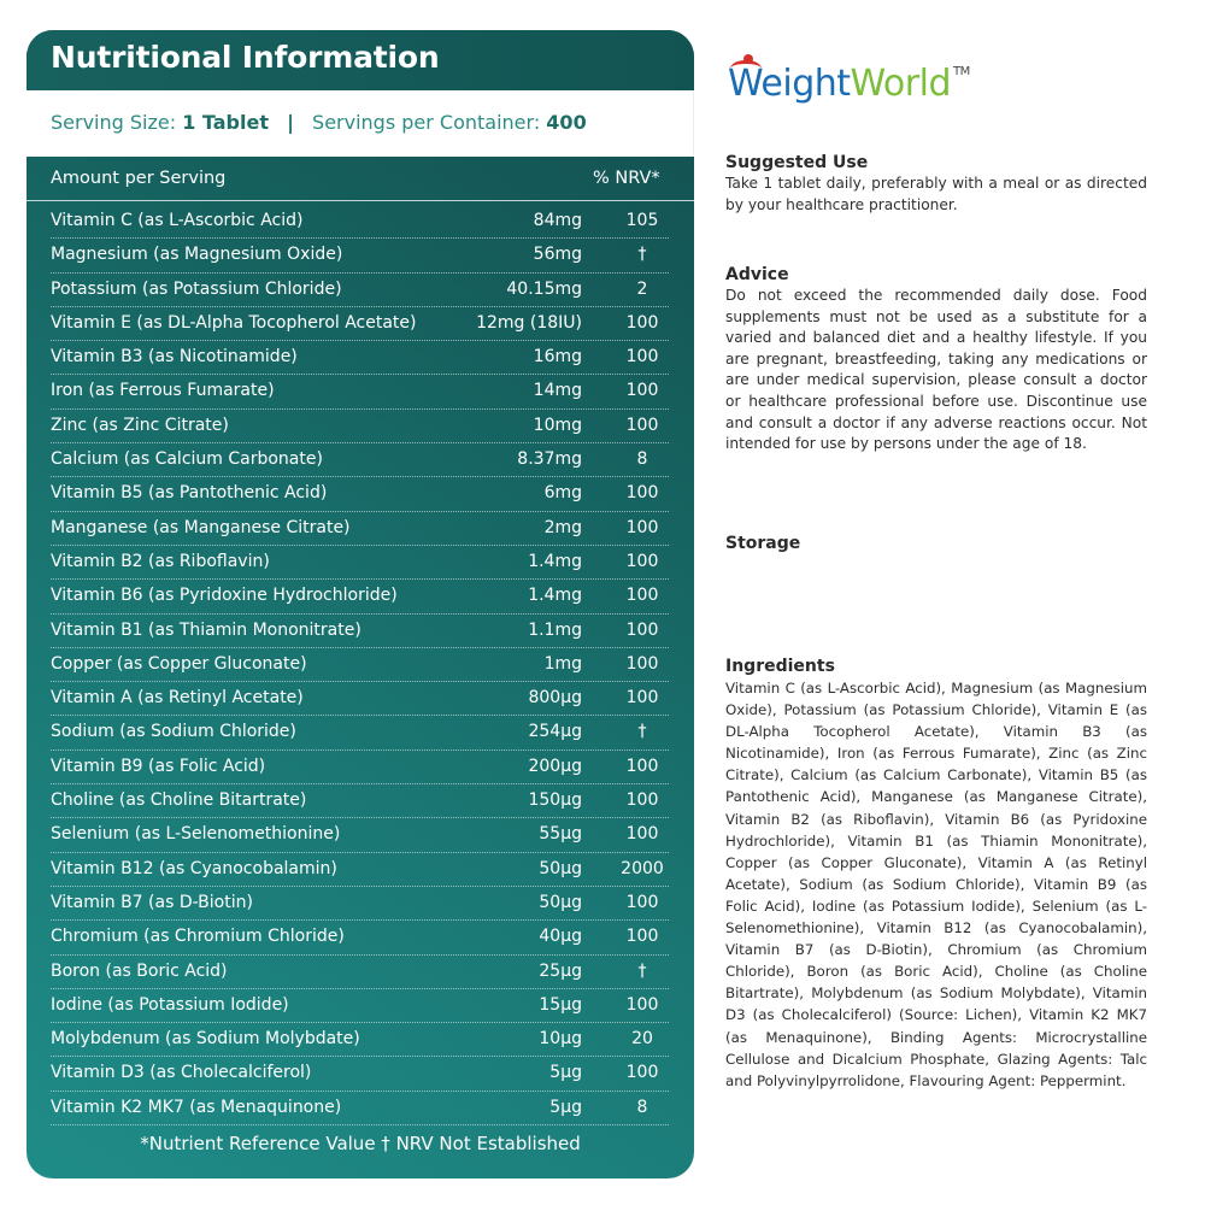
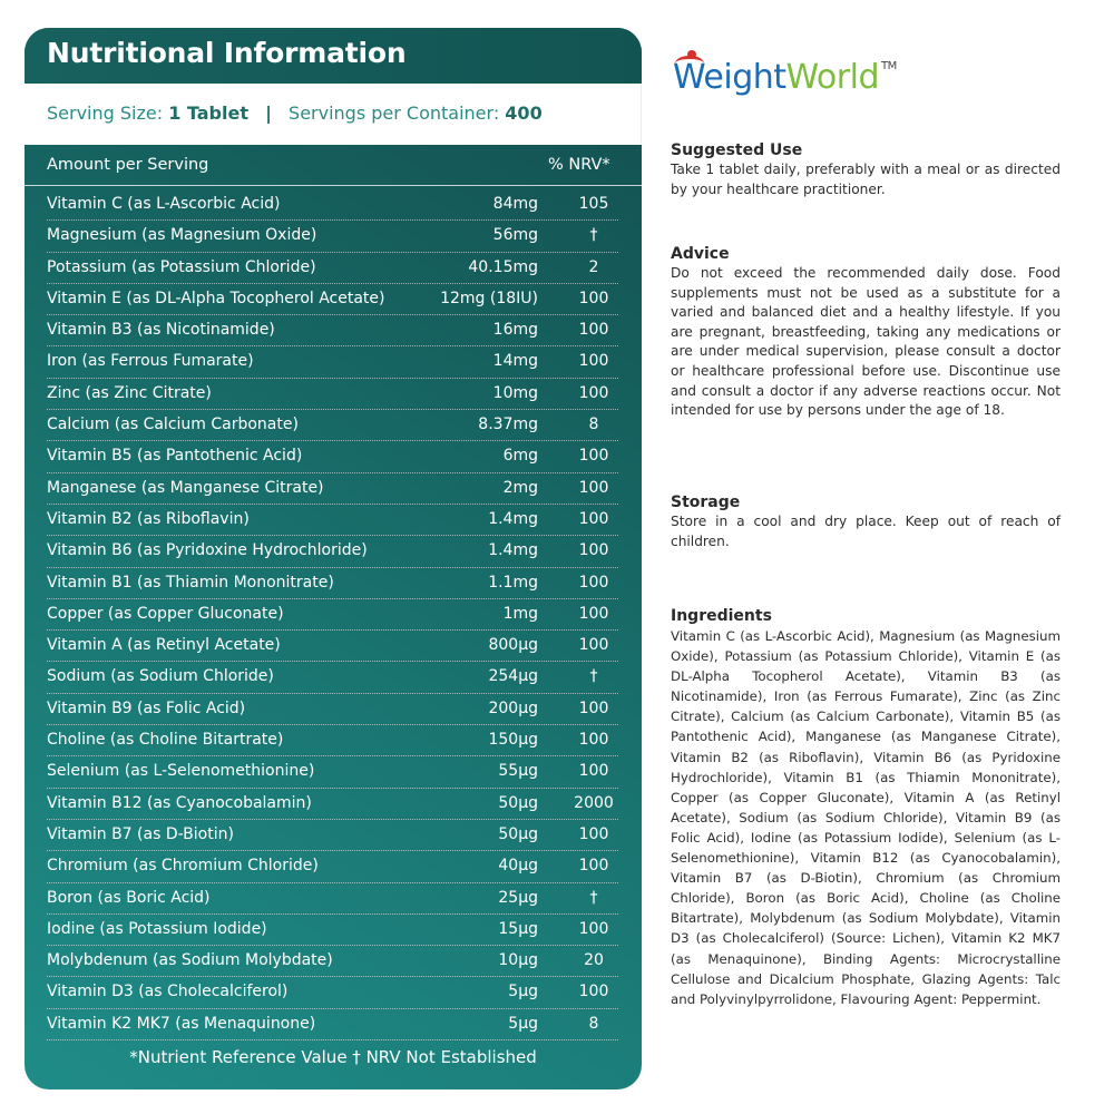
  Nutritional Information
  Serving Size: 1 Tablet | Servings per Container: 400
  Amount per Serving
  % NRV*
  Vitamin C (as L-Ascorbic Acid)
  84mg
  105
  Magnesium (as Magnesium Oxide)
  56mg
  †
  Potassium (as Potassium Chloride)
  40.15mg
  2
  Vitamin E (as DL-Alpha Tocopherol Acetate)
  12mg (18IU)
  100
  Vitamin B3 (as Nicotinamide)
  16mg
  100
  Iron (as Ferrous Fumarate)
  14mg
  100
  Zinc (as Zinc Citrate)
  10mg
  100
  Calcium (as Calcium Carbonate)
  8.37mg
  8
  Vitamin B5 (as Pantothenic Acid)
  6mg
  100
  Manganese (as Manganese Citrate)
  2mg
  100
  Vitamin B2 (as Riboflavin)
  1.4mg
  100
  Vitamin B6 (as Pyridoxine Hydrochloride)
  1.4mg
  100
  Vitamin B1 (as Thiamin Mononitrate)
  1.1mg
  100
  Copper (as Copper Gluconate)
  1mg
  100
  Vitamin A (as Retinyl Acetate)
  800µg
  100
  Sodium (as Sodium Chloride)
  254µg
  †
  Vitamin B9 (as Folic Acid)
  200µg
  100
  Choline (as Choline Bitartrate)
  150µg
  100
  Selenium (as L-Selenomethionine)
  55µg
  100
  Vitamin B12 (as Cyanocobalamin)
  50µg
  2000
  Vitamin B7 (as D-Biotin)
  50µg
  100
  Chromium (as Chromium Chloride)
  40µg
  100
  Boron (as Boric Acid)
  25µg
  †
  Iodine (as Potassium Iodide)
  15µg
  100
  Molybdenum (as Sodium Molybdate)
  10µg
  20
  Vitamin D3 (as Cholecalciferol)
  5µg
  100
  Vitamin K2 MK7 (as Menaquinone)
  5µg
  8
  *Nutrient Reference Value † NRV Not Established
  WeightWorld TM
  Suggested Use
  Take 1 tablet daily, preferably with a meal or as directed by your healthcare practitioner.
  Advice
  Do not exceed the recommended daily dose. Food supplements must not be used as a substitute for a varied and balanced diet and a healthy lifestyle. If you are pregnant, breastfeeding, taking any medica­tions or are under medical supervision, please consult a doctor or healthcare professional before use. Discontinue use and consult a doctor if any adverse reactions occur. Not intended for use by persons under the age of 18.
  Storage
+ Store in a cool and dry place. Keep out of reach of children.
  Ingredients
  Vitamin C (as L-Ascorbic Acid), Magnesium (as Magne­sium Oxide), Potassium (as Potassium Chloride), Vitamin E (as DL-Alpha Tocopherol Acetate), Vitamin B3 (as Nicotinamide), Iron (as Ferrous Fumarate), Zinc (as Zinc Citrate), Calcium (as Calcium Carbonate), Vitamin B5 (as Pantothenic Acid), Manganese (as Manganese Citrate), Vitamin B2 (as Riboflavin), Vitamin B6 (as Pyridoxine Hydrochloride), Vitamin B1 (as Thiamin Mononitrate), Copper (as Copper Gluconate), Vitamin A (as Retinyl Acetate), Sodium (as Sodium Chloride), Vitamin B9 (as Folic Acid), Iodine (as Potassium Iodide), Selenium (as L-Selenomethionine), Vitamin B12 (as Cyanocobalamin), Vitamin B7 (as D-Biotin), Chromium (as Chromium Chloride), Boron (as Boric Acid), Choline (as Choline Bitartrate), Molybde­num (as Sodium Molybdate), Vitamin D3 (as Cholecal­ciferol) (Source: Lichen), Vitamin K2 MK7 (as Menaqui­none), Binding Agents: Microcrystalline Cellulose and Dicalcium Phosphate, Glazing Agents: Talc and Polyvinylpyrrolidone, Flavouring Agent: Peppermint.
